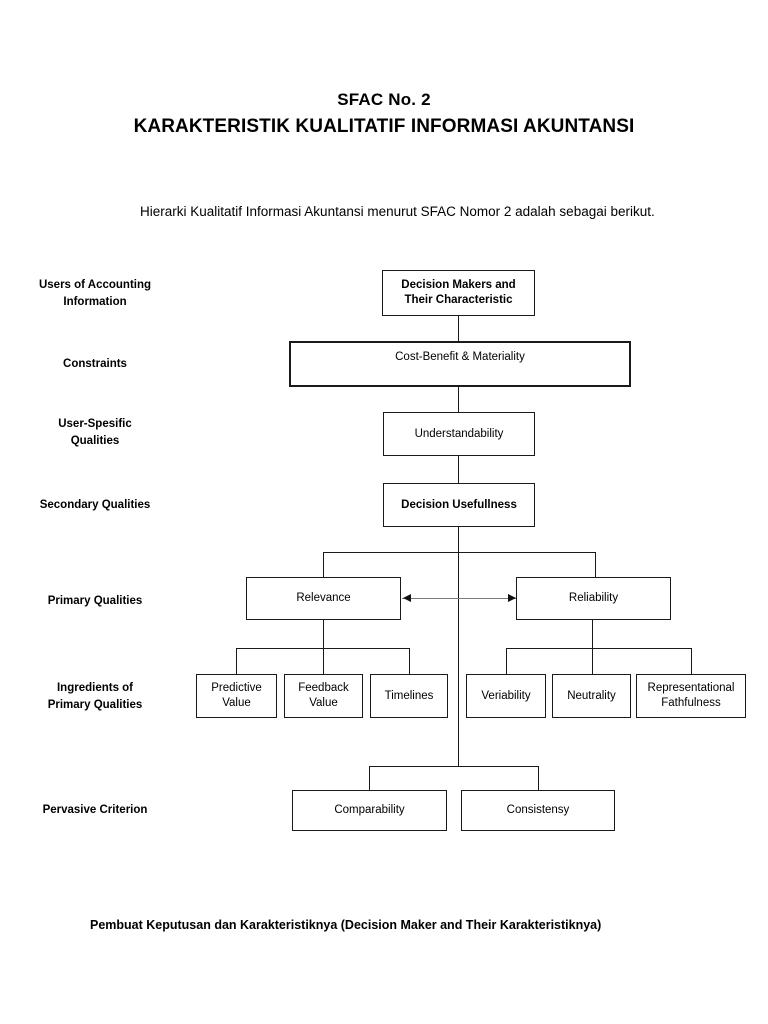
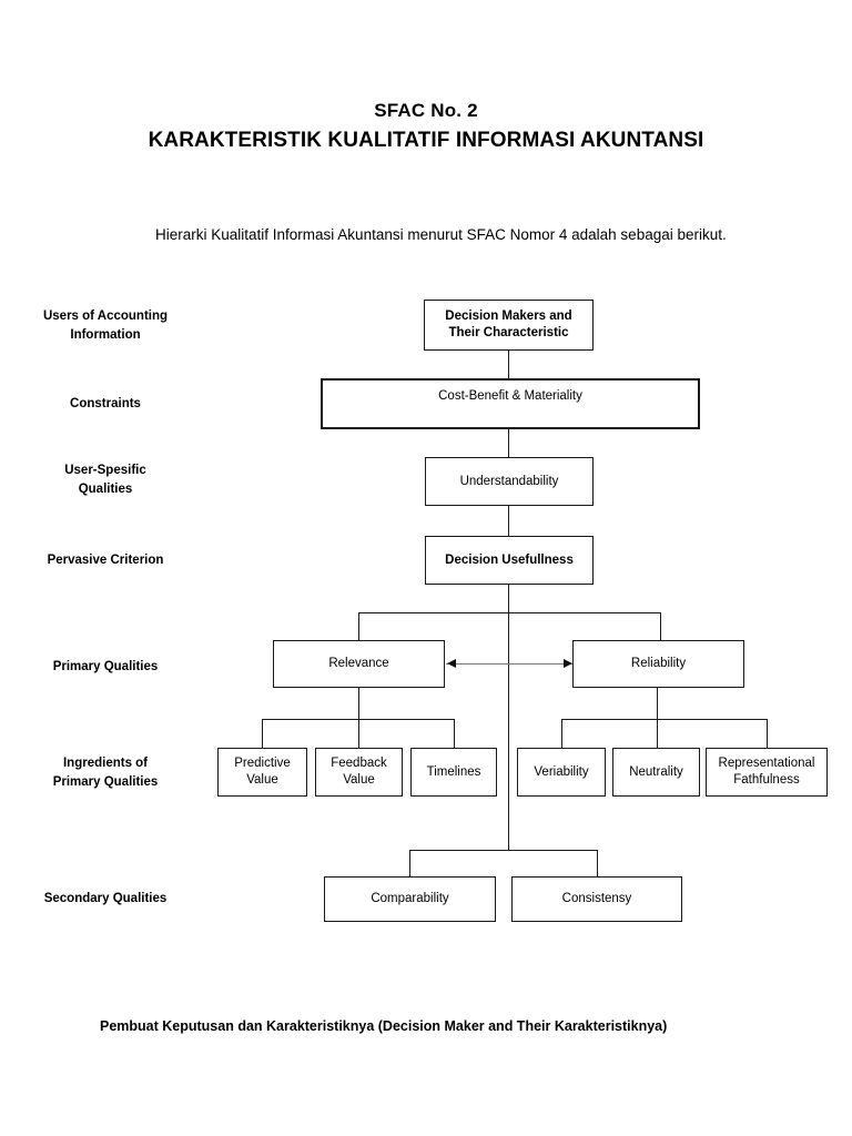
  SFAC No. 2
  KARAKTERISTIK KUALITATIF INFORMASI AKUNTANSI
- Hierarki Kualitatif Informasi Akuntansi menurut SFAC Nomor 2 adalah sebagai berikut.
+ Hierarki Kualitatif Informasi Akuntansi menurut SFAC Nomor 4 adalah sebagai berikut.
  Users of Accounting
  Information
  Constraints
  User-Spesific
  Qualities
- Secondary Qualities
+ Pervasive Criterion
  Primary Qualities
  Ingredients of
  Primary Qualities
- Pervasive Criterion
+ Secondary Qualities
  Decision Makers and
  Their Characteristic
  Cost-Benefit & Materiality
  Understandability
  Decision Usefullness
  Relevance
  Reliability
  Predictive
  Value
  Feedback
  Value
  Timelines
  Veriability
  Neutrality
  Representational
  Fathfulness
  Comparability
  Consistensy
  Pembuat Keputusan dan Karakteristiknya (Decision Maker and Their Karakteristiknya)
